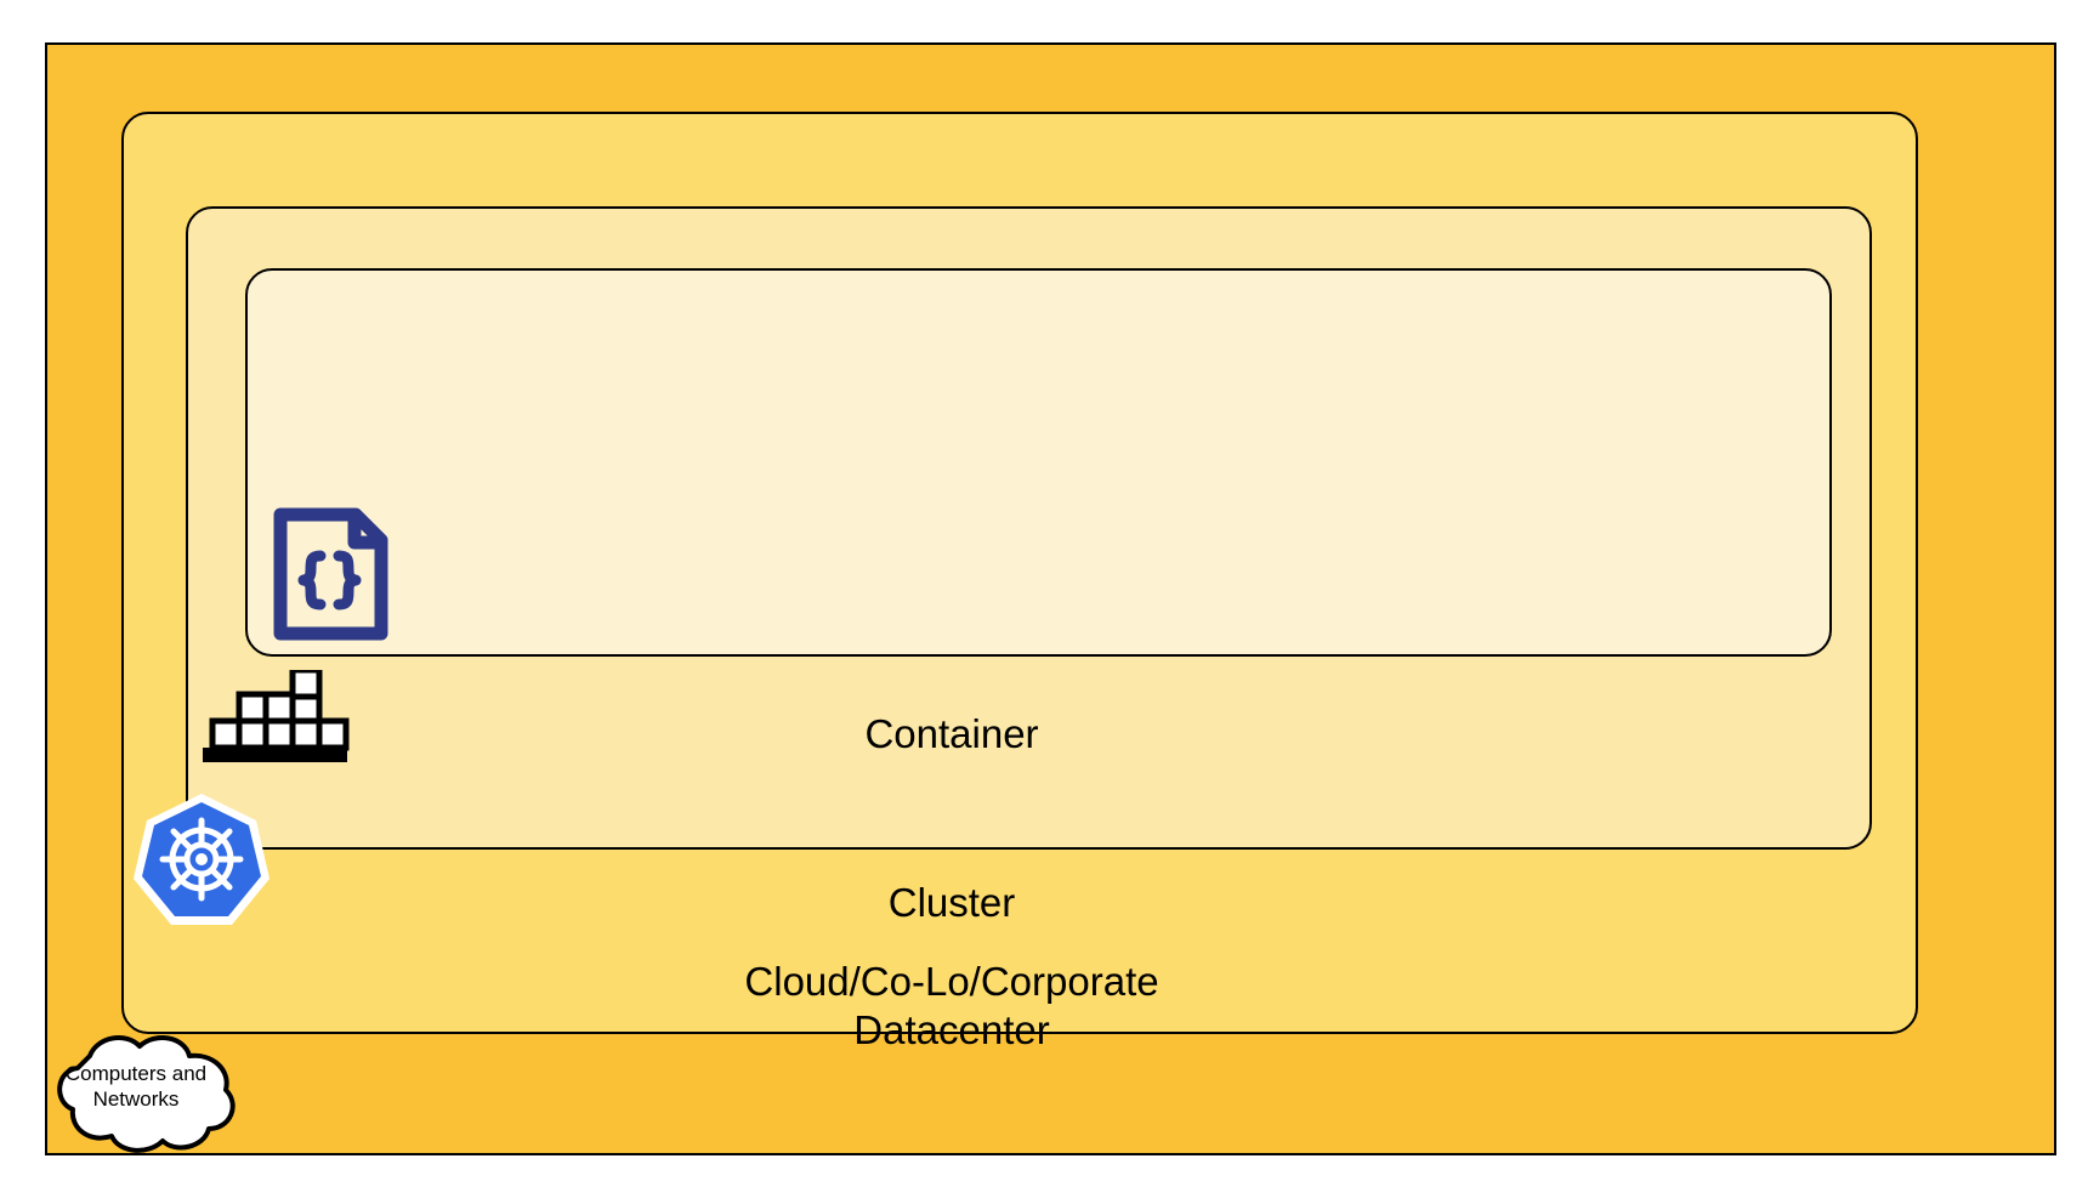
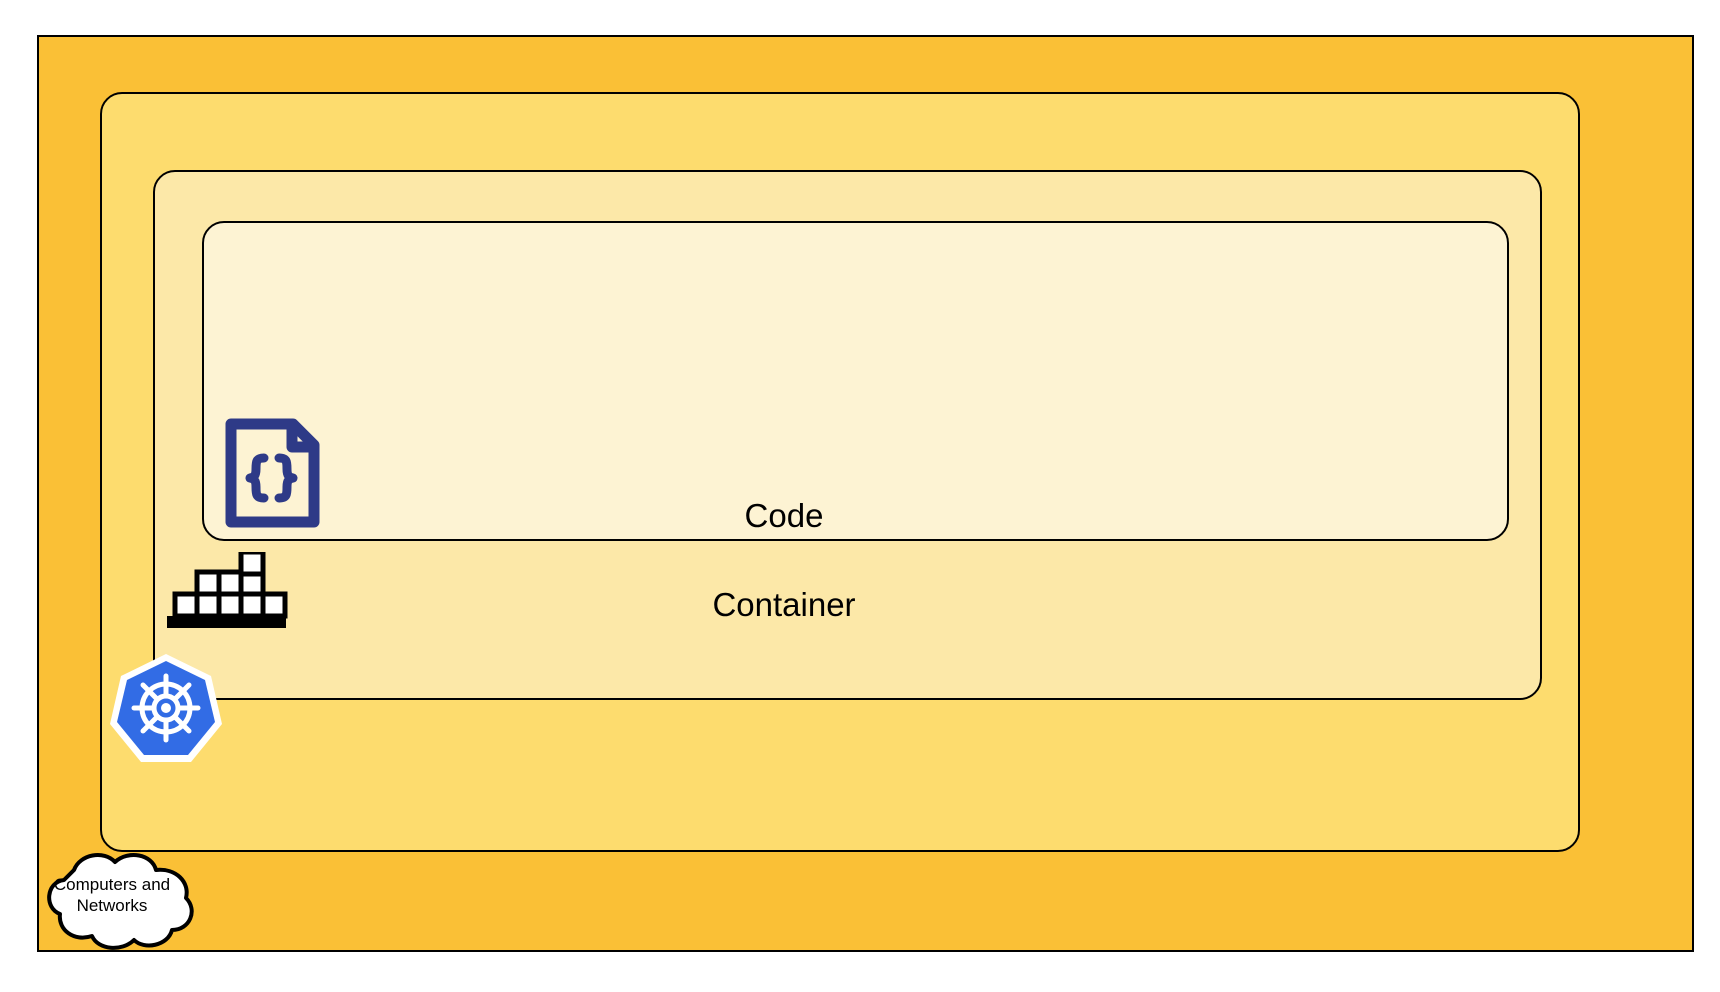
+ Code
  Container
- Cluster
- Cloud/Co-Lo/Corporate
- Datacenter
  Computers and
  Networks
